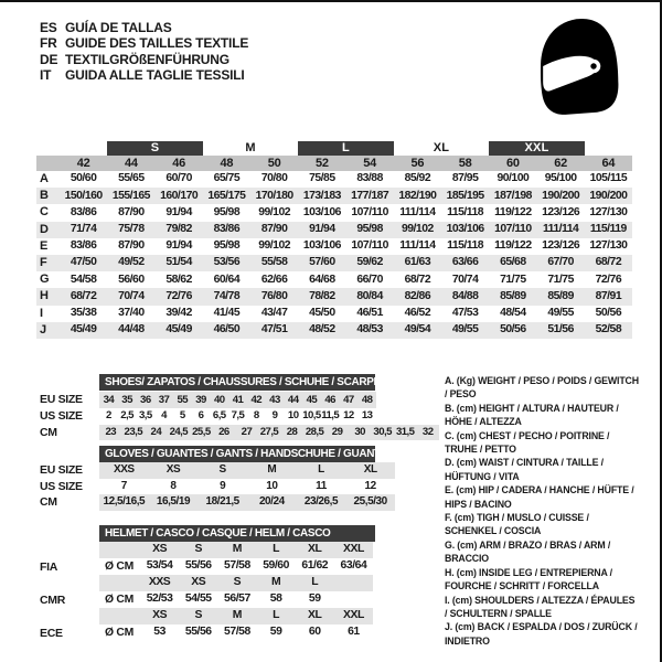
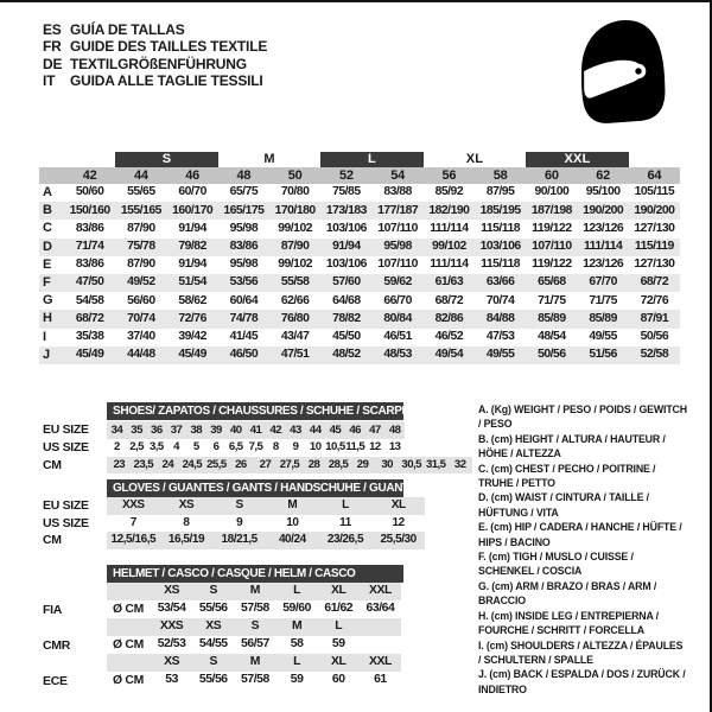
  ES GUÍA DE TALLAS
  FR GUIDE DES TAILLES TEXTILE
  DE TEXTILGRÖßENFÜHRUNG
  IT GUIDA ALLE TAGLIE TESSILI
  S
  M
  L
  XL
  XXL
  42
  44
  46
  48
  50
  52
  54
  56
  58
  60
  62
  64
  A
  50/60
  55/65
  60/70
  65/75
  70/80
  75/85
  83/88
  85/92
  87/95
  90/100
  95/100
  105/115
  B
  150/160
  155/165
  160/170
  165/175
  170/180
  173/183
  177/187
  182/190
  185/195
  187/198
  190/200
  190/200
  C
  83/86
  87/90
  91/94
  95/98
  99/102
  103/106
  107/110
  111/114
  115/118
  119/122
  123/126
  127/130
  D
  71/74
  75/78
  79/82
  83/86
  87/90
  91/94
  95/98
  99/102
  103/106
  107/110
  111/114
  115/119
  E
  83/86
  87/90
  91/94
  95/98
  99/102
  103/106
  107/110
  111/114
  115/118
  119/122
  123/126
  127/130
  F
  47/50
  49/52
  51/54
  53/56
  55/58
  57/60
  59/62
  61/63
  63/66
  65/68
  67/70
  68/72
  G
  54/58
  56/60
  58/62
  60/64
  62/66
  64/68
  66/70
  68/72
  70/74
  71/75
  71/75
  72/76
  H
  68/72
  70/74
  72/76
  74/78
  76/80
  78/82
  80/84
  82/86
  84/88
  85/89
  85/89
  87/91
  I
  35/38
  37/40
  39/42
  41/45
  43/47
  45/50
  46/51
  46/52
  47/53
  48/54
  49/55
  50/56
  J
  45/49
  44/48
  45/49
  46/50
  47/51
  48/52
  48/53
  49/54
  49/55
  50/56
  51/56
  52/58
  SHOES/ ZAPATOS / CHAUSSURES / SCHUHE / SCARP
  EU SIZE
  34
  35
  36
  37
- 55
+ 38
  39
  40
  41
  42
  43
  44
  45
  46
  47
  48
  US SIZE
  2
  2,5
  3,5
  4
  5
  6
  6,5
  7,5
  8
  9
  10
  10,5
  11,5
  12
  13
  CM
  23
  23,5
  24
  24,5
  25,5
  26
  27
  27,5
  28
  28,5
  29
  30
  30,5
  31,5
  32
  GLOVES / GUANTES / GANTS / HANDSCHUHE / GUAN
  EU SIZE
  XXS
  XS
  S
  M
  L
  XL
  US SIZE
  7
  8
  9
  10
  11
  12
  CM
  12,5/16,5
  16,5/19
  18/21,5
- 20/24
+ 40/24
  23/26,5
  25,5/30
  HELMET / CASCO / CASQUE / HELM / CASCO
  XS
  S
  M
  L
  XL
  XXL
  FIA
  Ø CM
  53/54
  55/56
  57/58
  59/60
  61/62
  63/64
  XXS
  XS
  S
  M
  L
  CMR
  Ø CM
  52/53
  54/55
  56/57
  58
  59
  XS
  S
  M
  L
  XL
  XXL
  ECE
  Ø CM
  53
  55/56
  57/58
  59
  60
  61
  A. (Kg) WEIGHT / PESO / POIDS / GEWITCH / PESO
  B. (cm) HEIGHT / ALTURA / HAUTEUR / HÖHE / ALTEZZA
  C. (cm) CHEST / PECHO / POITRINE / TRUHE / PETTO
  D. (cm) WAIST / CINTURA / TAILLE / HÜFTUNG / VITA
  E. (cm) HIP / CADERA / HANCHE / HÜFTE / HIPS / BACINO
  F. (cm) TIGH / MUSLO / CUISSE / SCHENKEL / COSCIA
  G. (cm) ARM / BRAZO / BRAS / ARM / BRACCIO
  H. (cm) INSIDE LEG / ENTREPIERNA / FOURCHE / SCHRITT / FORCELLA
  I. (cm) SHOULDERS / ALTEZZA / ÉPAULES / SCHULTERN / SPALLE
  J. (cm) BACK / ESPALDA / DOS / ZURÜCK / INDIETRO
